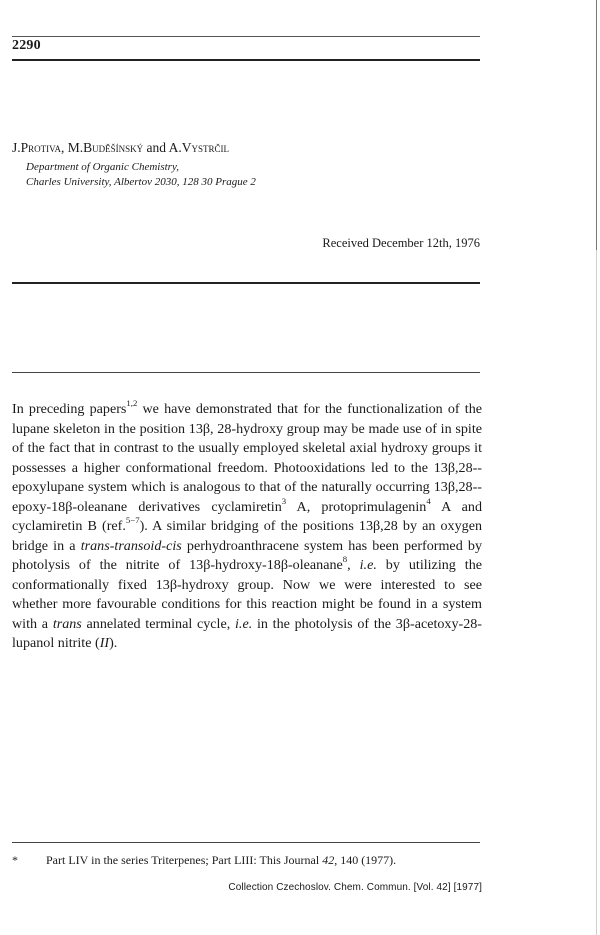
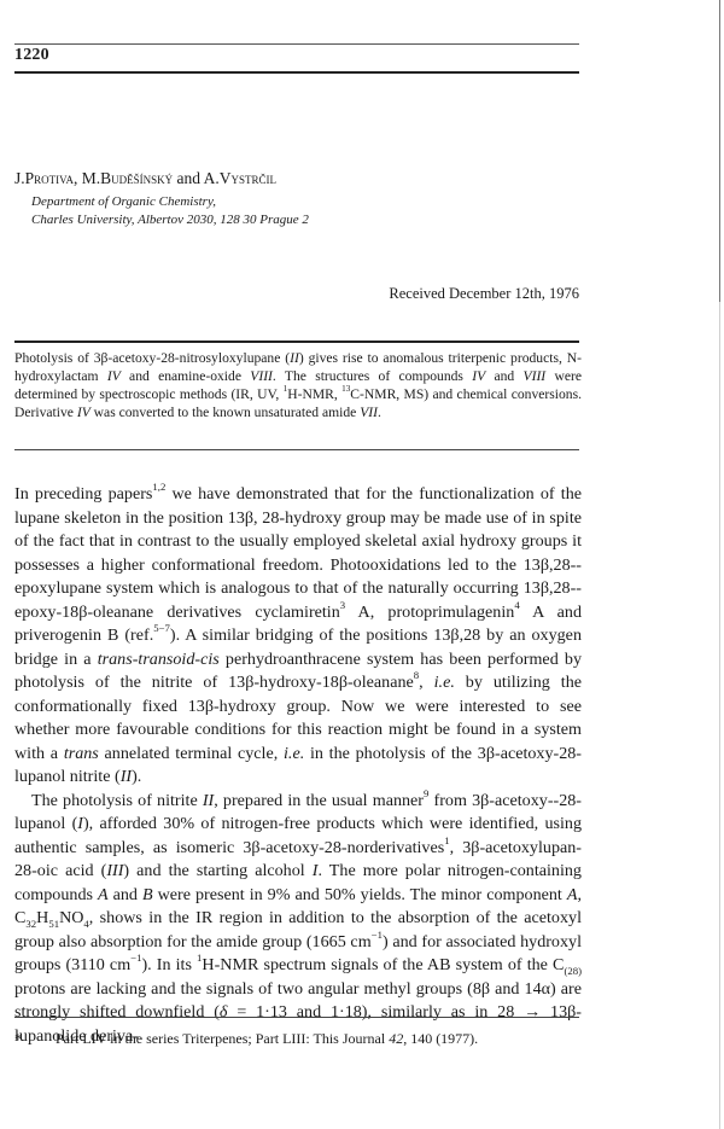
- 2290
+ 1220
  J.Protiva, M.Buděšínský and A.Vystrčil
  Department of Organic Chemistry,
  Charles University, Albertov 2030, 128 30 Prague 2
  Received December 12th, 1976
+ Photolysis of 3β-acetoxy-28-nitrosyloxylupane (II) gives rise to anomalous triterpenic products, N-hydroxylactam IV and enamine-oxide VIII. The structures of compounds IV and VIII were determined by spectroscopic methods (IR, UV, 1H-NMR, 13C-NMR, MS) and chemical conversions. Derivative IV was converted to the known unsaturated amide VII.
- In preceding papers1,2 we have demonstrated that for the functionalization of the lupane skeleton in the position 13β, 28-hydroxy group may be made use of in spite of the fact that in contrast to the usually employed skeletal axial hydroxy groups it possesses a higher conformational freedom. Photooxidations led to the 13β,28--epoxylupane system which is analogous to that of the naturally occurring 13β,28--epoxy-18β-oleanane derivatives cyclamiretin3 A, protoprimulagenin4 A and cyclamiretin B (ref.5−7). A similar bridging of the positions 13β,28 by an oxygen bridge in a trans-transoid-cis perhydroanthracene system has been performed by photolysis of the nitrite of 13β-hydroxy-18β-oleanane8, i.e. by utilizing the conformationally fixed 13β-hydroxy group. Now we were interested to see whether more favourable conditions for this reaction might be found in a system with a trans annelated terminal cycle, i.e. in the photolysis of the 3β-acetoxy-28-lupanol nitrite (II).
+ In preceding papers1,2 we have demonstrated that for the functionalization of the lupane skeleton in the position 13β, 28-hydroxy group may be made use of in spite of the fact that in contrast to the usually employed skeletal axial hydroxy groups it possesses a higher conformational freedom. Photooxidations led to the 13β,28--epoxylupane system which is analogous to that of the naturally occurring 13β,28--epoxy-18β-oleanane derivatives cyclamiretin3 A, protoprimulagenin4 A and priverogenin B (ref.5−7). A similar bridging of the positions 13β,28 by an oxygen bridge in a trans-transoid-cis perhydroanthracene system has been performed by photolysis of the nitrite of 13β-hydroxy-18β-oleanane8, i.e. by utilizing the conformationally fixed 13β-hydroxy group. Now we were interested to see whether more favourable conditions for this reaction might be found in a system with a trans annelated terminal cycle, i.e. in the photolysis of the 3β-acetoxy-28-lupanol nitrite (II).
+ The photolysis of nitrite II, prepared in the usual manner9 from 3β-acetoxy--28-lupanol (I), afforded 30% of nitrogen-free products which were identified, using authentic samples, as isomeric 3β-acetoxy-28-norderivatives1, 3β-acetoxylupan-28-oic acid (III) and the starting alcohol I. The more polar nitrogen-containing compounds A and B were present in 9% and 50% yields. The minor component A, C32H51NO4, shows in the IR region in addition to the absorption of the acetoxyl group also absorption for the amide group (1665 cm−1) and for associated hydroxyl groups (3110 cm−1). In its 1H-NMR spectrum signals of the AB system of the C(28) protons are lacking and the signals of two angular methyl groups (8β and 14α) are strongly shifted downfield (δ = 1·13 and 1·18), similarly as in 28 → 13β-lupanolide deriva-
  * Part LIV in the series Triterpenes; Part LIII: This Journal 42, 140 (1977).
- Collection Czechoslov. Chem. Commun. [Vol. 42] [1977]
